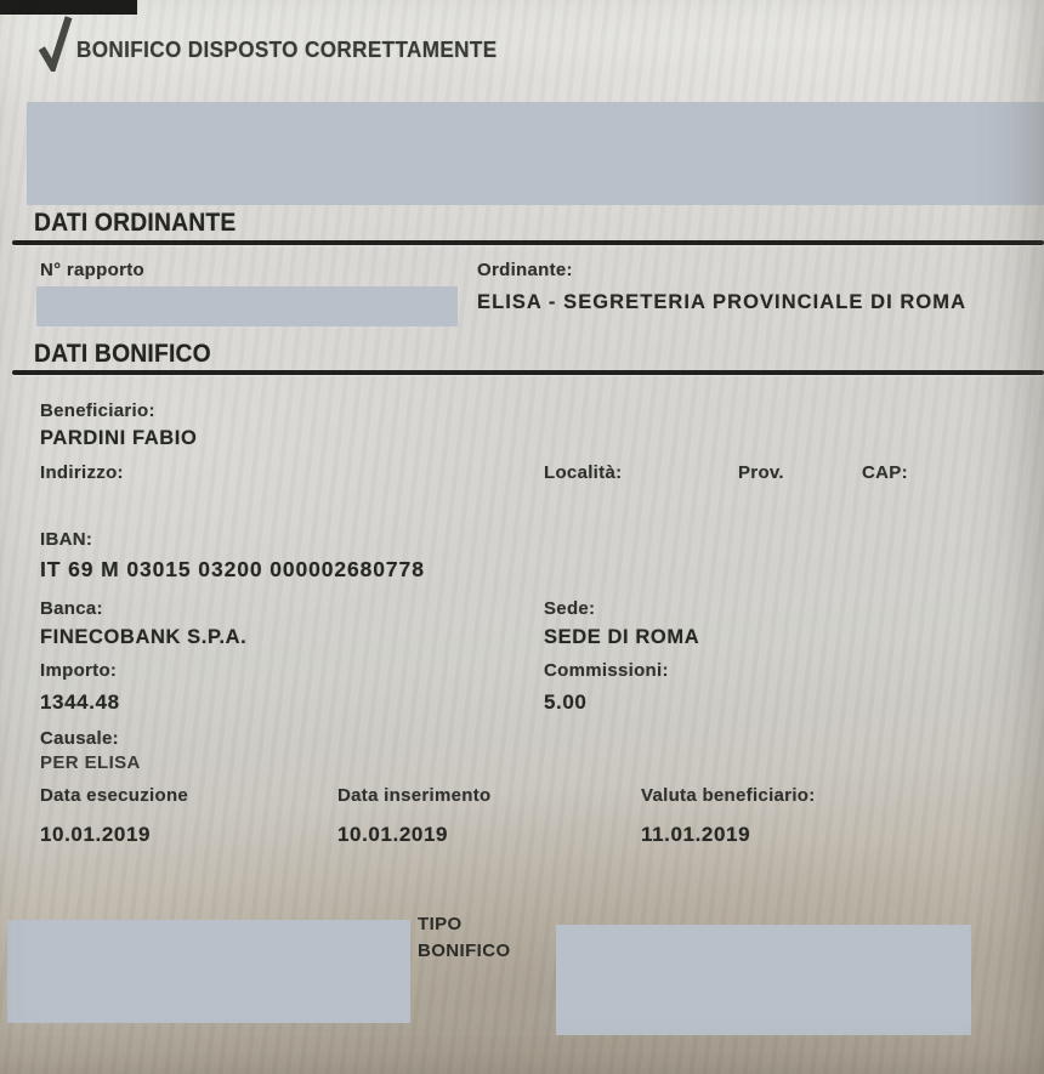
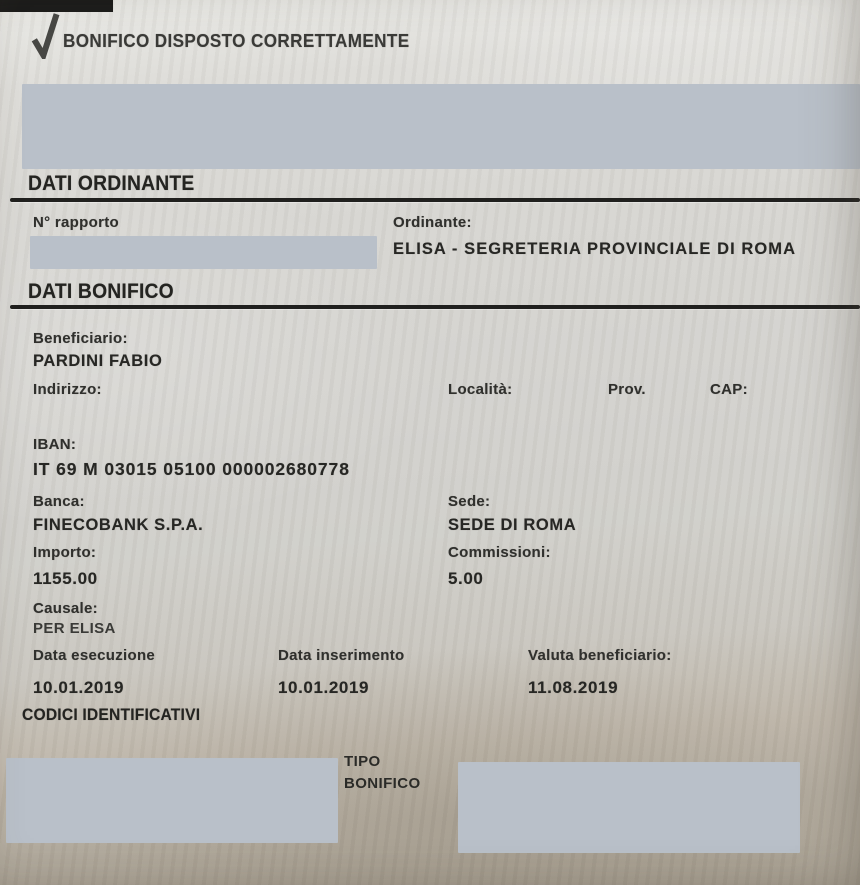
  BONIFICO DISPOSTO CORRETTAMENTE
  DATI ORDINANTE
  N° rapporto
  Ordinante:
  ELISA - SEGRETERIA PROVINCIALE DI ROMA
  DATI BONIFICO
  Beneficiario:
  PARDINI FABIO
  Indirizzo:
  Località:
  Prov.
  CAP:
  IBAN:
- IT 69 M 03015 03200 000002680778
+ IT 69 M 03015 05100 000002680778
  Banca:
  Sede:
  FINECOBANK S.P.A.
  SEDE DI ROMA
  Importo:
  Commissioni:
- 1344.48
+ 1155.00
  5.00
  Causale:
  PER ELISA
  Data esecuzione
  Data inserimento
  Valuta beneficiario:
  10.01.2019
  10.01.2019
- 11.01.2019
+ 11.08.2019
+ CODICI IDENTIFICATIVI
  TIPO BONIFICO
